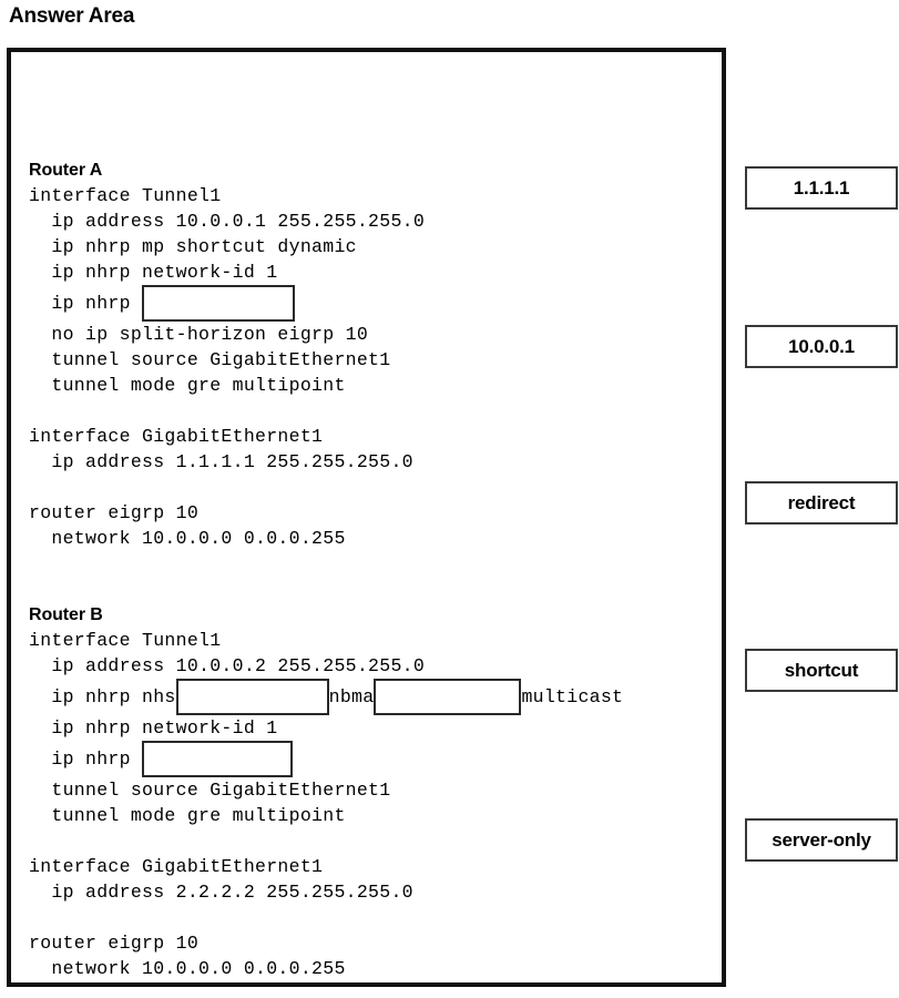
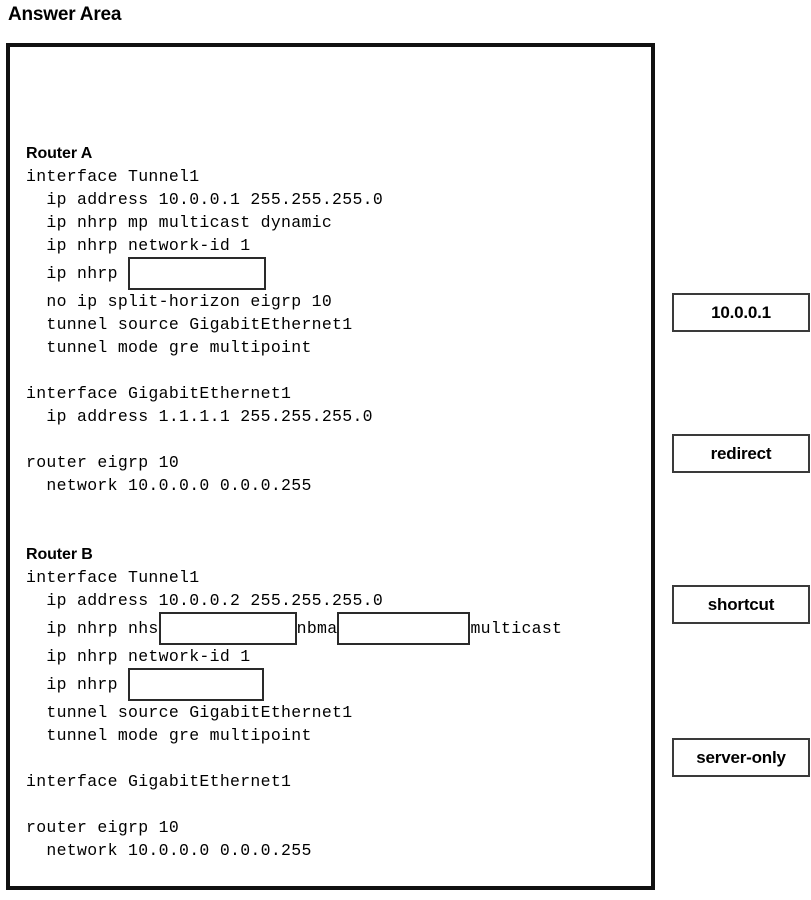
  Answer Area
  Router A
  interface Tunnel1
  ip address 10.0.0.1 255.255.255.0
- ip nhrp mp shortcut dynamic
+ ip nhrp mp multicast dynamic
  ip nhrp network-id 1
  ip nhrp
  no ip split-horizon eigrp 10
  tunnel source GigabitEthernet1
  tunnel mode gre multipoint
  interface GigabitEthernet1
  ip address 1.1.1.1 255.255.255.0
  router eigrp 10
  network 10.0.0.0 0.0.0.255
  Router B
  interface Tunnel1
  ip address 10.0.0.2 255.255.255.0
  ip nhrp nhs
  nbma
  multicast
  ip nhrp network-id 1
  ip nhrp
  tunnel source GigabitEthernet1
  tunnel mode gre multipoint
  interface GigabitEthernet1
- ip address 2.2.2.2 255.255.255.0
  router eigrp 10
  network 10.0.0.0 0.0.0.255
- 1.1.1.1
  10.0.0.1
  redirect
  shortcut
  server-only
